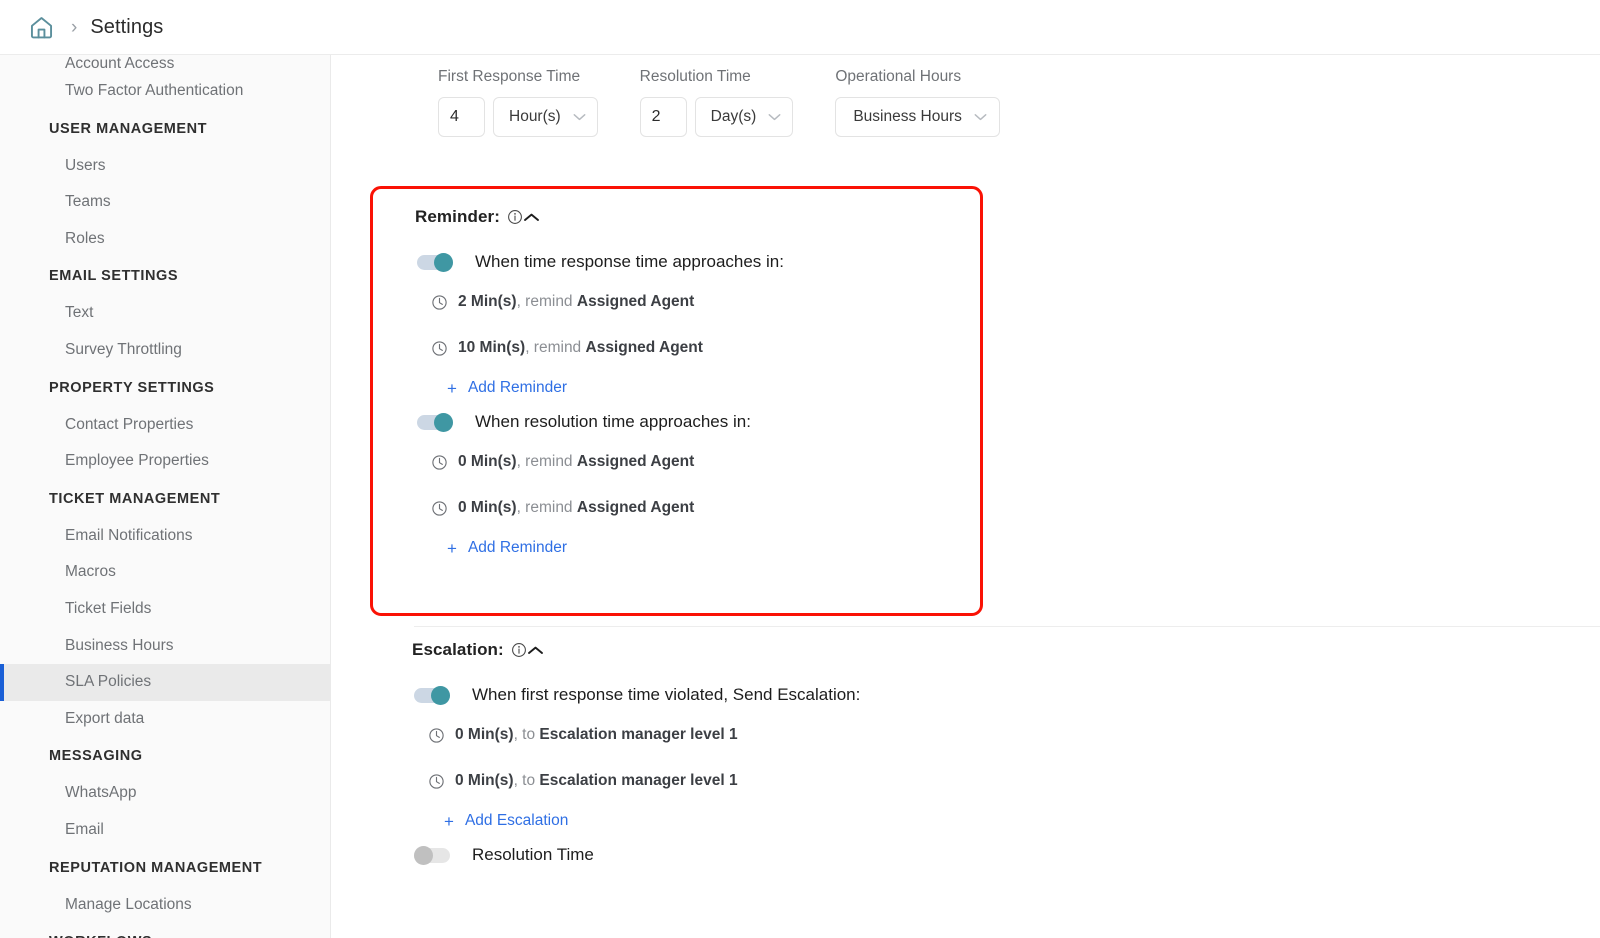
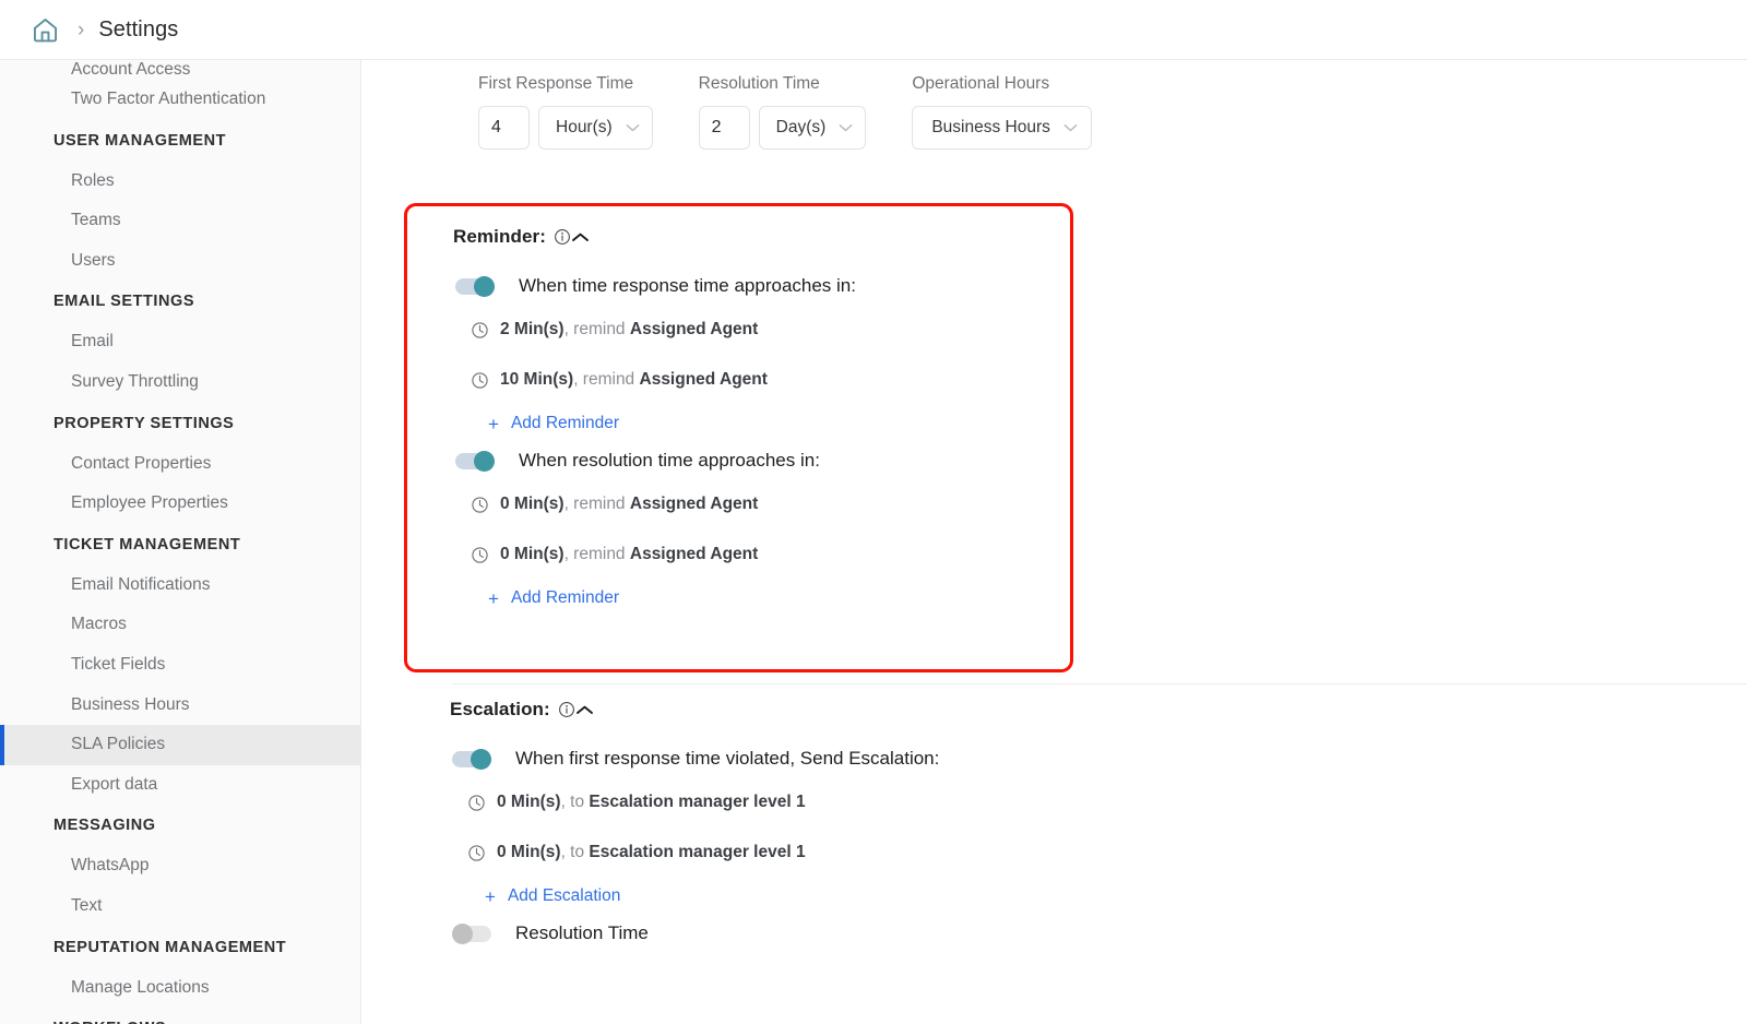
  ›
  Settings
  Account Access
  Two Factor Authentication
  USER MANAGEMENT
- Users
+ Roles
  Teams
- Roles
+ Users
  EMAIL SETTINGS
- Text
+ Email
  Survey Throttling
  PROPERTY SETTINGS
  Contact Properties
  Employee Properties
  TICKET MANAGEMENT
  Email Notifications
  Macros
  Ticket Fields
  Business Hours
  SLA Policies
  Export data
  MESSAGING
  WhatsApp
- Email
+ Text
  REPUTATION MANAGEMENT
  Manage Locations
  First Response Time
  4
  Hour(s)
  Resolution Time
  2
  Day(s)
  Operational Hours
  Business Hours
  Reminder:
  When time response time approaches in:
  2 Min(s), remind Assigned Agent
  10 Min(s), remind Assigned Agent
  +
  Add Reminder
  When resolution time approaches in:
  0 Min(s), remind Assigned Agent
  0 Min(s), remind Assigned Agent
  +
  Add Reminder
  Escalation:
  When first response time violated, Send Escalation:
  0 Min(s), to Escalation manager level 1
  0 Min(s), to Escalation manager level 1
  +
  Add Escalation
  Resolution Time
